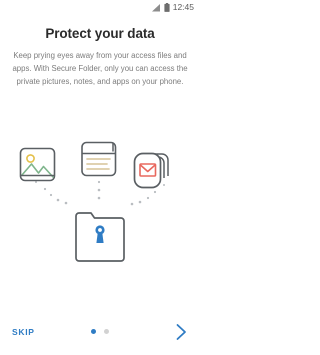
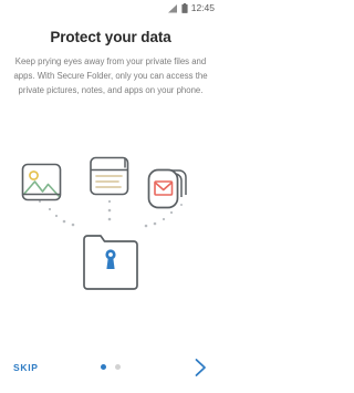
  12:45
  Protect your data
- Keep prying eyes away from your access files and apps. With Secure Folder, only you can access the private pictures, notes, and apps on your phone.
+ Keep prying eyes away from your private files and apps. With Secure Folder, only you can access the private pictures, notes, and apps on your phone.
  SKIP
